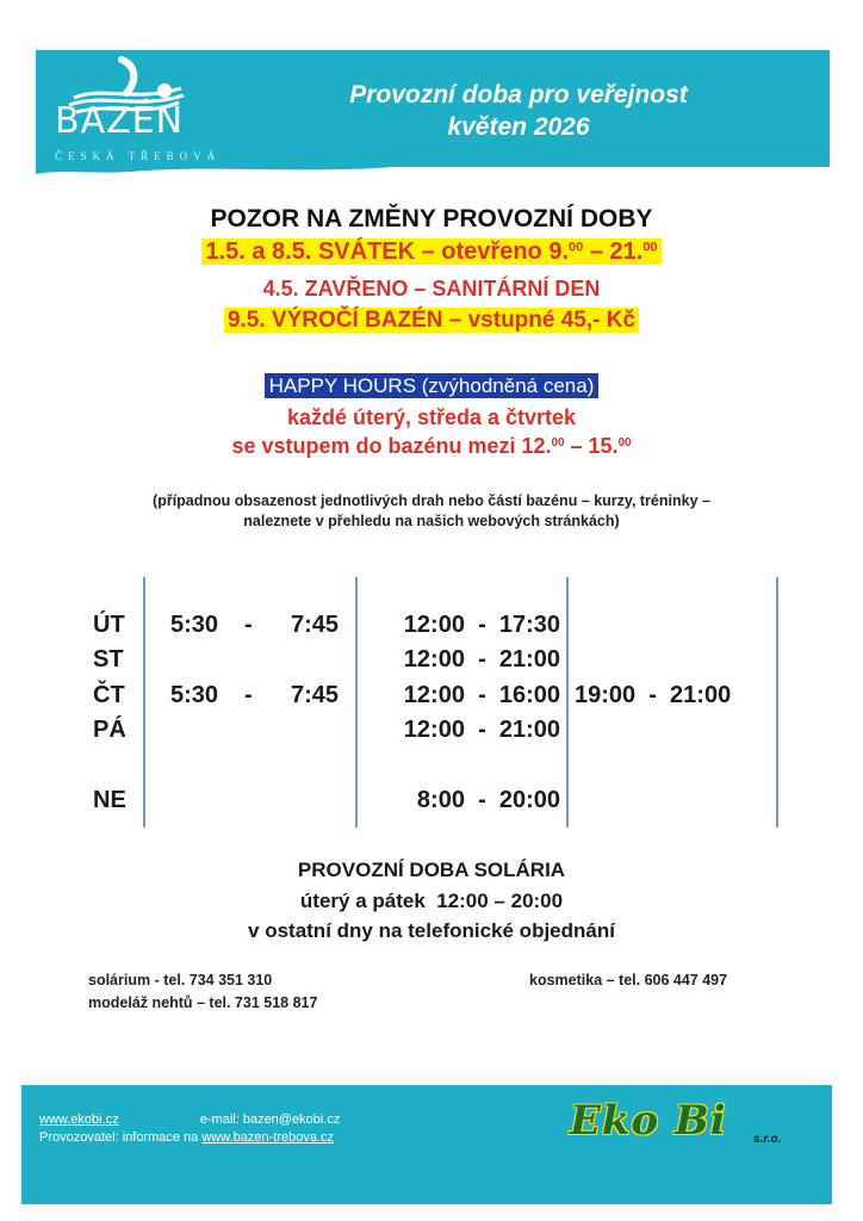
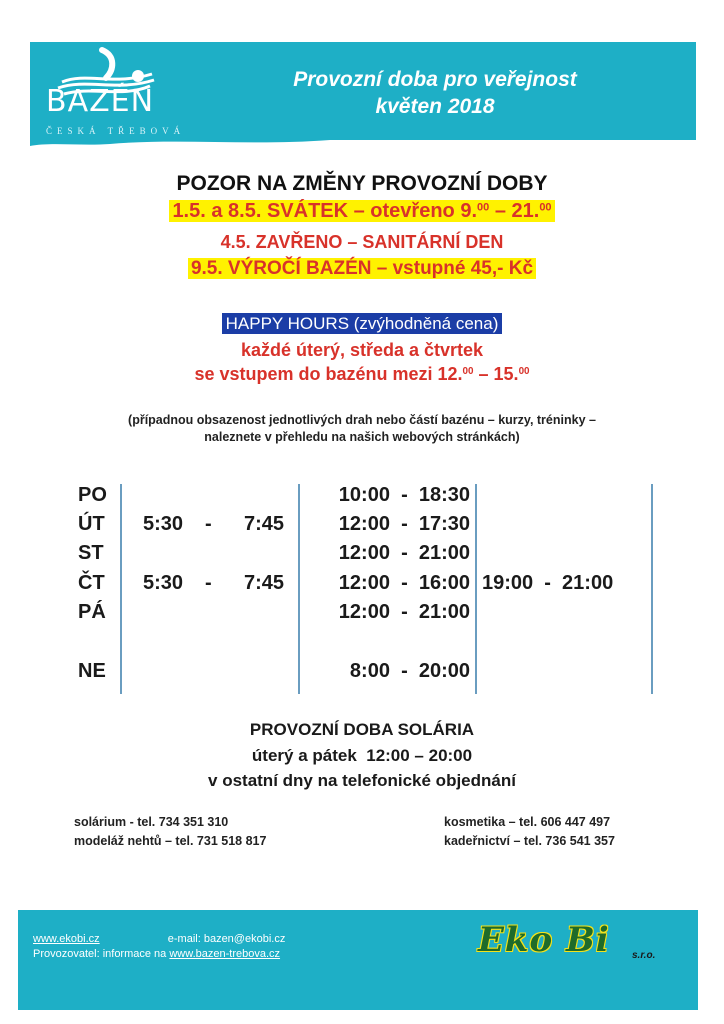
  BAZÉN
  ČESKÁ TŘEBOVÁ
  Provozní doba pro veřejnost
- květen 2026
+ květen 2018
  POZOR NA ZMĚNY PROVOZNÍ DOBY
  1.5. a 8.5. SVÁTEK – otevřeno 9.00 – 21.00
  4.5. ZAVŘENO – SANITÁRNÍ DEN
  9.5. VÝROČÍ BAZÉN – vstupné 45,- Kč
  HAPPY HOURS (zvýhodněná cena)
  každé úterý, středa a čtvrtek
  se vstupem do bazénu mezi 12.00 – 15.00
  (případnou obsazenost jednotlivých drah nebo částí bazénu – kurzy, tréninky –
  naleznete v přehledu na našich webových stránkách)
+ PO
+ 10:00 - 18:30
  ÚT
  5:30
  -
  7:45
  12:00 - 17:30
  ST
  12:00 - 21:00
  ČT
  5:30
  -
  7:45
  12:00 - 16:00
  19:00 - 21:00
  PÁ
  12:00 - 21:00
  NE
  8:00 - 20:00
  PROVOZNÍ DOBA SOLÁRIA
  úterý a pátek 12:00 – 20:00
  v ostatní dny na telefonické objednání
  solárium - tel. 734 351 310
  modeláž nehtů – tel. 731 518 817
  kosmetika – tel. 606 447 497
+ kadeřnictví – tel. 736 541 357
  www.ekobi.cz e-mail: bazen@ekobi.cz
  Provozovatel: informace na www.bazen-trebova.cz
  Eko Bi
  s.r.o.
